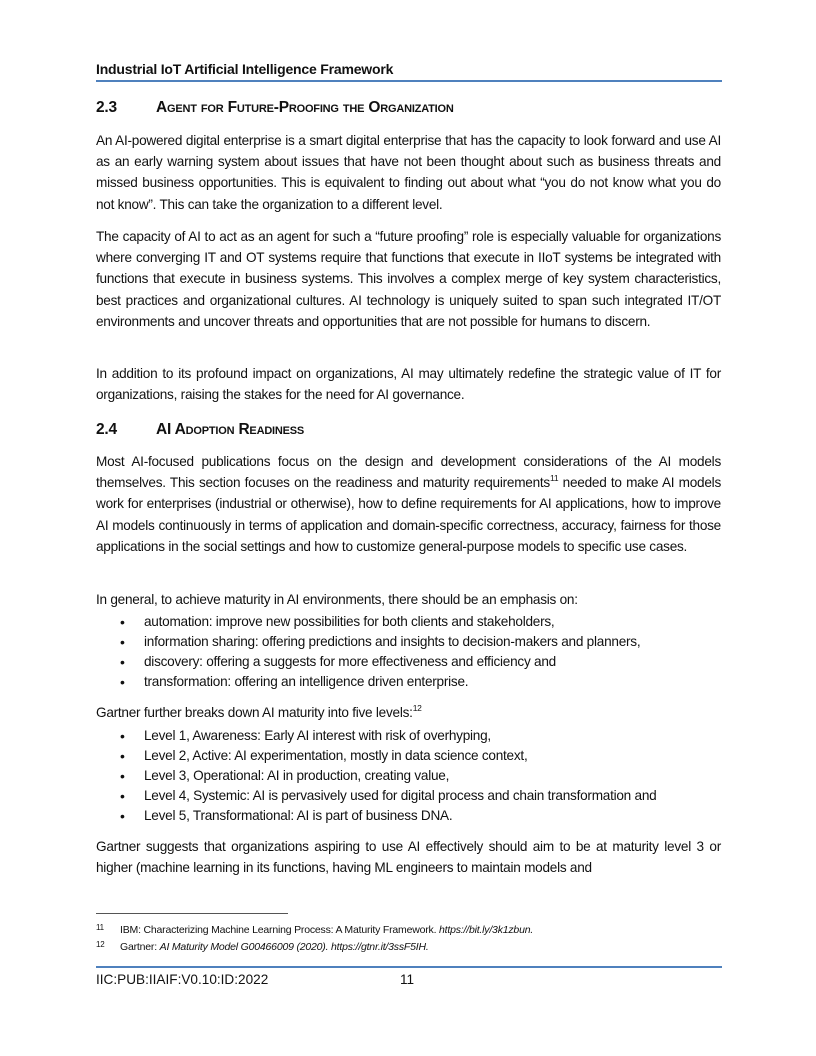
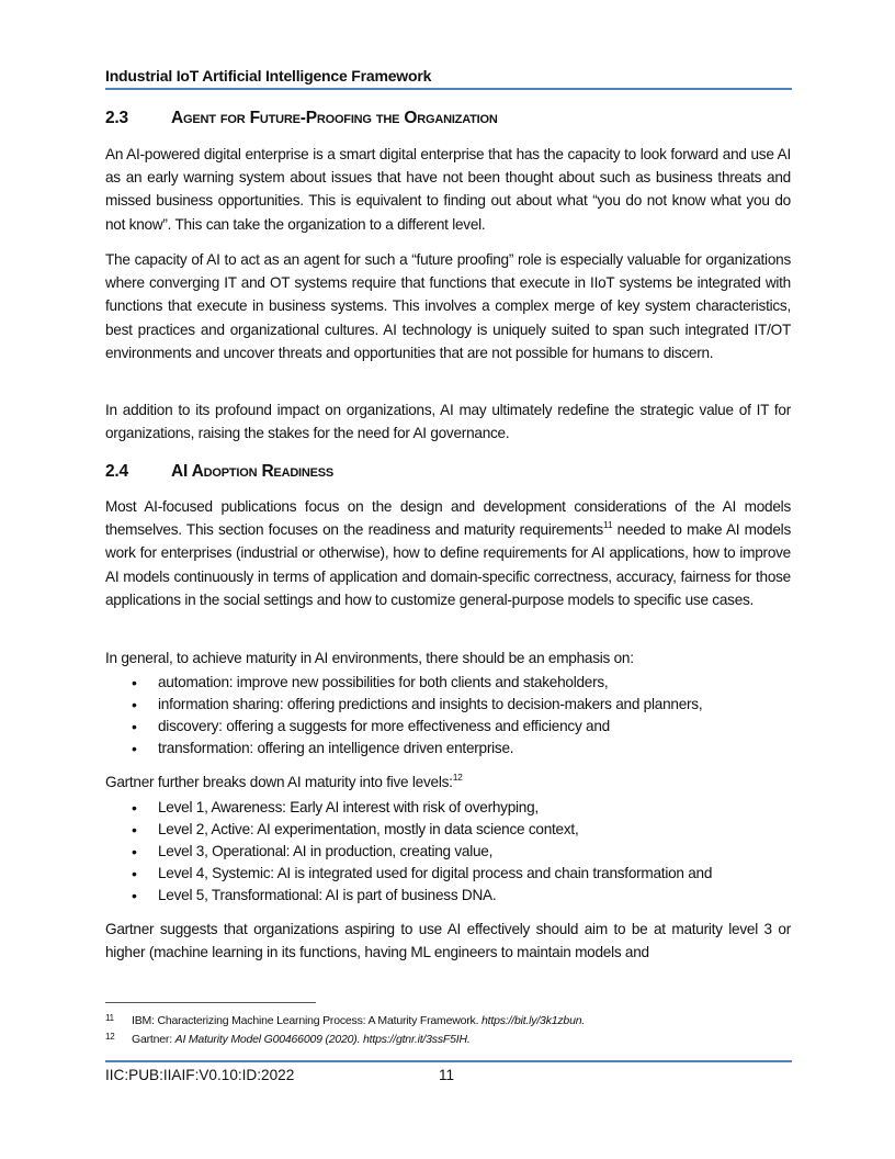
  Industrial IoT Artificial Intelligence Framework
  2.3 Agent for Future-Proofing the Organization
  An AI-powered digital enterprise is a smart digital enterprise that has the capacity to look forward and use AI as an early warning system about issues that have not been thought about such as business threats and missed business opportunities. This is equivalent to finding out about what “you do not know what you do not know”. This can take the organization to a different level.
  The capacity of AI to act as an agent for such a “future proofing” role is especially valuable for organizations where converging IT and OT systems require that functions that execute in IIoT systems be integrated with functions that execute in business systems. This involves a complex merge of key system characteristics, best practices and organizational cultures. AI technology is uniquely suited to span such integrated IT/OT environments and uncover threats and opportunities that are not possible for humans to discern.
  In addition to its profound impact on organizations, AI may ultimately redefine the strategic value of IT for organizations, raising the stakes for the need for AI governance.
  2.4 AI Adoption Readiness
  Most AI-focused publications focus on the design and development considerations of the AI models themselves. This section focuses on the readiness and maturity requirements11 needed to make AI models work for enterprises (industrial or otherwise), how to define requirements for AI applications, how to improve AI models continuously in terms of application and domain-specific correctness, accuracy, fairness for those applications in the social settings and how to customize general-purpose models to specific use cases.
  In general, to achieve maturity in AI environments, there should be an emphasis on:
  automation: improve new possibilities for both clients and stakeholders,
  information sharing: offering predictions and insights to decision-makers and planners,
  discovery: offering a suggests for more effectiveness and efficiency and
  transformation: offering an intelligence driven enterprise.
  Gartner further breaks down AI maturity into five levels:12
  Level 1, Awareness: Early AI interest with risk of overhyping,
  Level 2, Active: AI experimentation, mostly in data science context,
  Level 3, Operational: AI in production, creating value,
- Level 4, Systemic: AI is pervasively used for digital process and chain transformation and
+ Level 4, Systemic: AI is integrated used for digital process and chain transformation and
  Level 5, Transformational: AI is part of business DNA.
  Gartner suggests that organizations aspiring to use AI effectively should aim to be at maturity level 3 or higher (machine learning in its functions, having ML engineers to maintain models and
  11 IBM: Characterizing Machine Learning Process: A Maturity Framework. https://bit.ly/3k1zbun.
  12 Gartner: AI Maturity Model G00466009 (2020). https://gtnr.it/3ssF5IH.
  IIC:PUB:IIAIF:V0.10:ID:2022
  11
